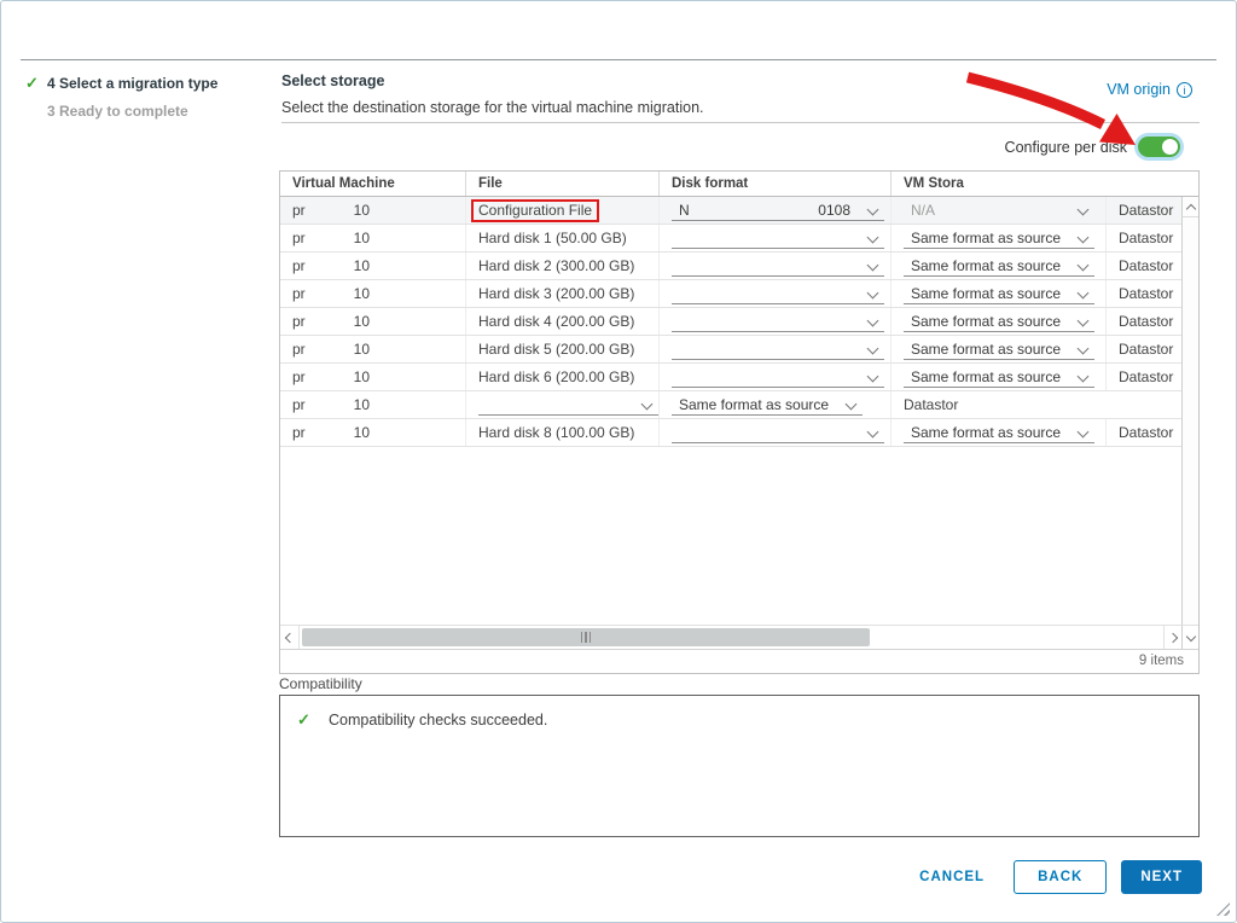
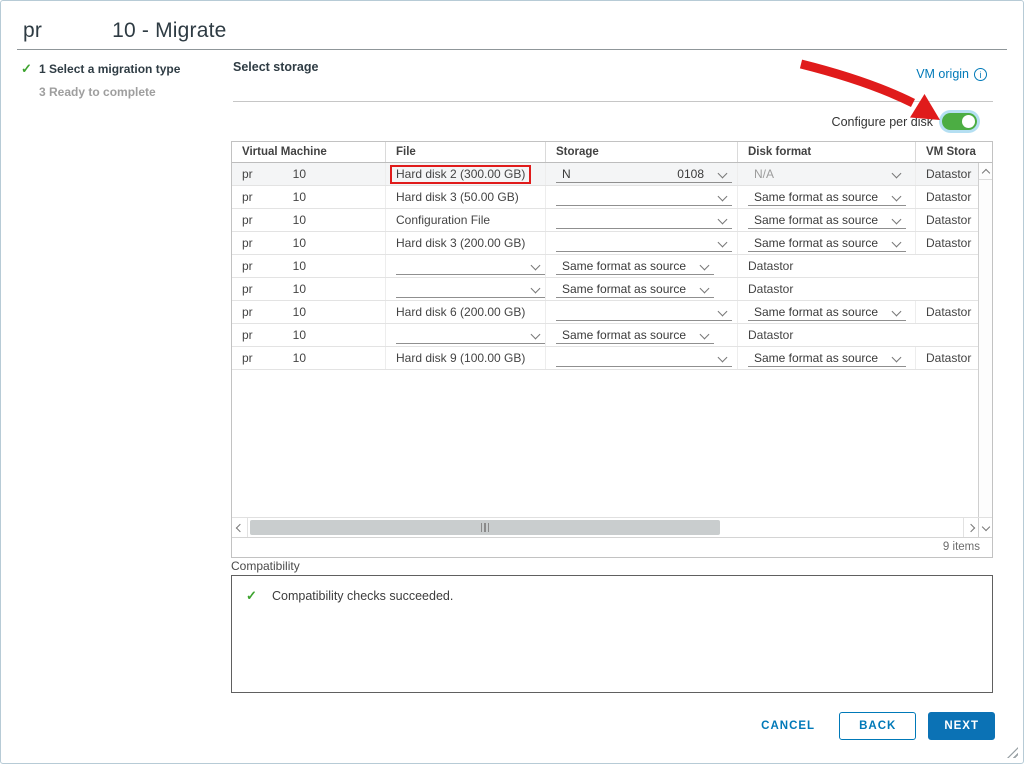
+ pr 10 - Migrate
  ✓
- 4 Select a migration type
+ 1 Select a migration type
  3 Ready to complete
  Select storage
- Select the destination storage for the virtual machine migration.
  VM origin
  i
  Configure per disk
  Virtual Machine
  File
+ Storage
  Disk format
  VM Stora
  pr
  10
- Configuration File
+ Hard disk 2 (300.00 GB)
  N
  0108
  N/A
  Datastor
  pr
  10
- Hard disk 1 (50.00 GB)
+ Hard disk 3 (50.00 GB)
  Same format as source
  Datastor
  pr
  10
- Hard disk 2 (300.00 GB)
+ Configuration File
  Same format as source
  Datastor
  pr
  10
  Hard disk 3 (200.00 GB)
  Same format as source
  Datastor
  pr
  10
- Hard disk 4 (200.00 GB)
  Same format as source
  Datastor
  pr
  10
- Hard disk 5 (200.00 GB)
  Same format as source
  Datastor
  pr
  10
  Hard disk 6 (200.00 GB)
  Same format as source
  Datastor
  pr
  10
  Same format as source
  Datastor
  pr
  10
- Hard disk 8 (100.00 GB)
+ Hard disk 9 (100.00 GB)
  Same format as source
  Datastor
  9 items
  Compatibility
  ✓
  Compatibility checks succeeded.
  CANCEL
  BACK
  NEXT
